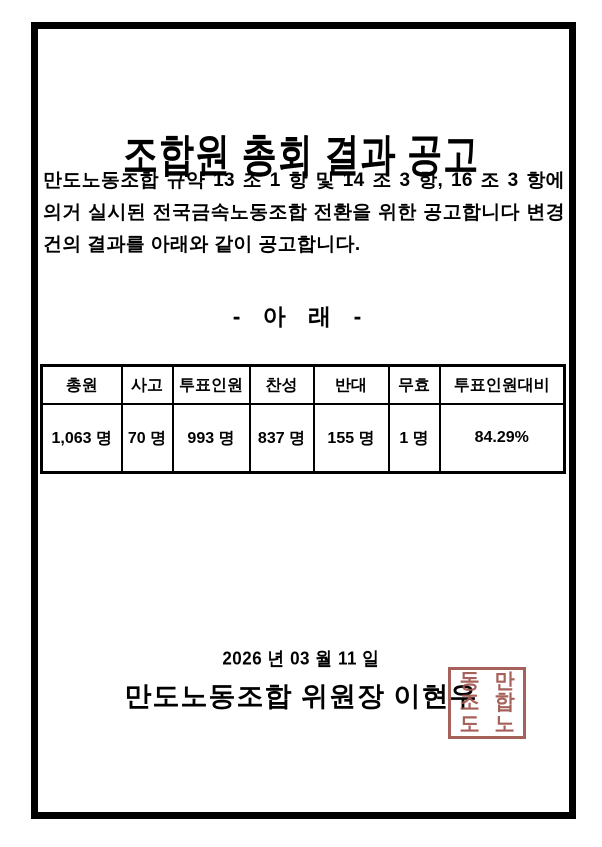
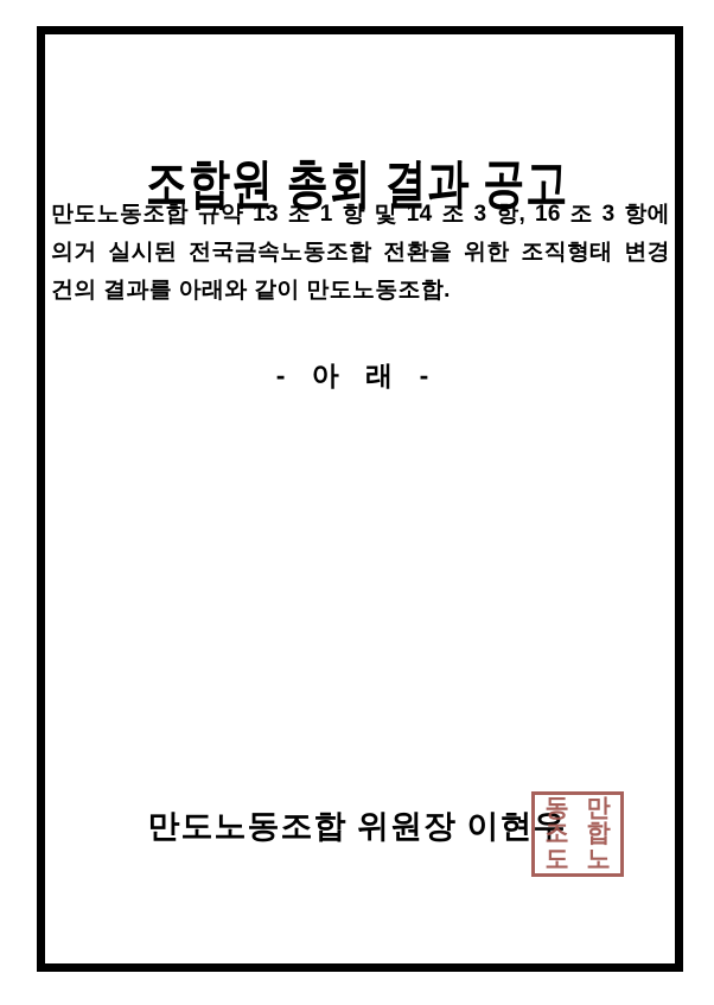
  조합원 총회 결과 공고
  만도노동조합 규약 13 조 1 항 및 14 조 3 항, 16 조 3 항에
- 의거 실시된 전국금속노동조합 전환을 위한 공고합니다 변경
+ 의거 실시된 전국금속노동조합 전환을 위한 조직형태 변경
- 건의 결과를 아래와 같이 공고합니다.
+ 건의 결과를 아래와 같이 만도노동조합.
  - 아 래 -
- 총원	사고	투표인원	찬성	반대	무효	투표인원대비
- 1,063 명	70 명	993 명	837 명	155 명	1 명	84.29%
- 2026 년 03 월 11 일
  만도노동조합 위원장 이현우
  동
  조
  도
  만
  합
  노
